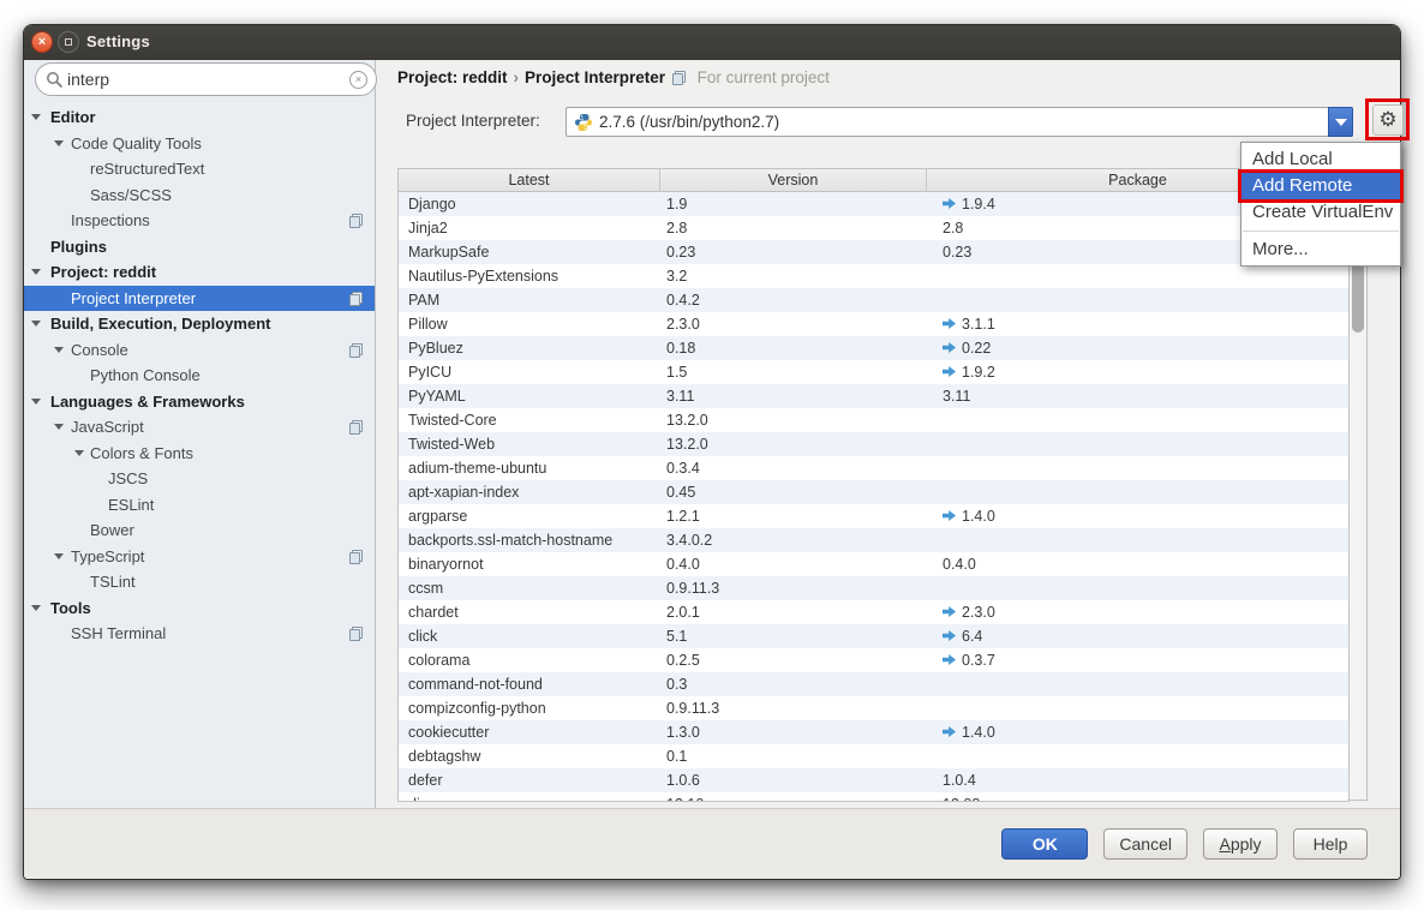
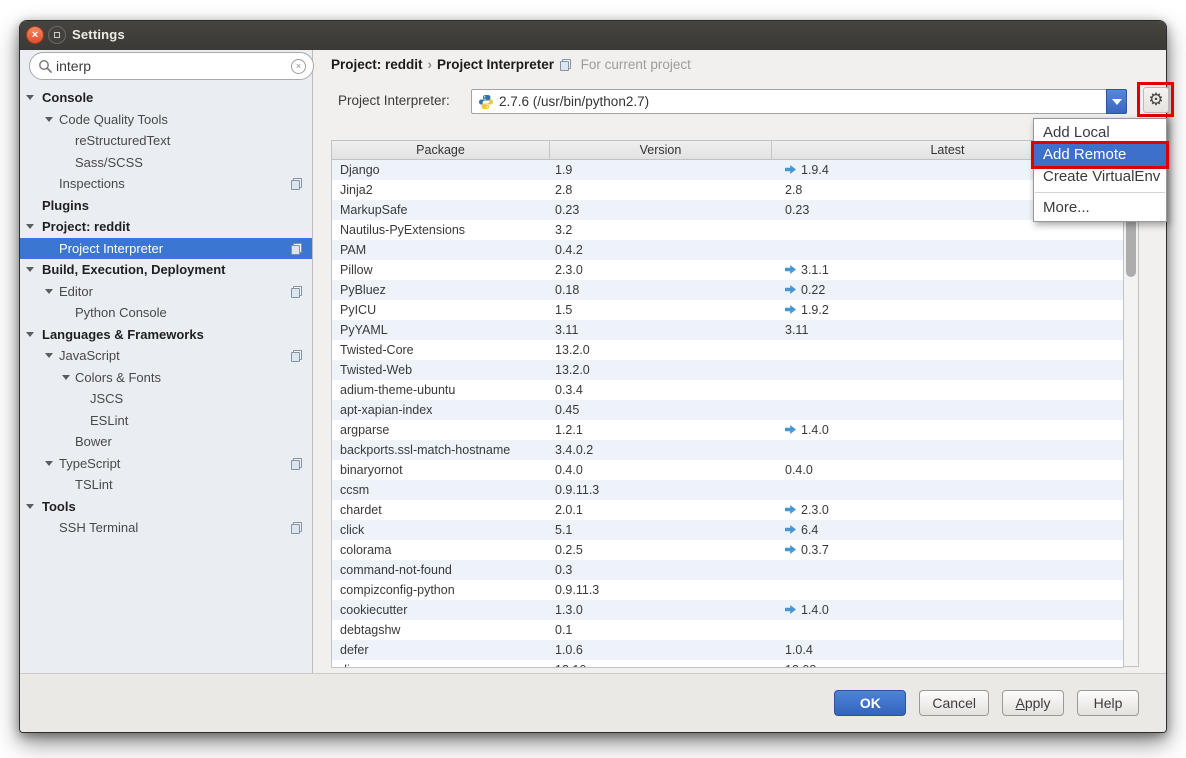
  ×
  Settings
  interp
  ×
- Editor
+ Console
  Code Quality Tools
  reStructuredText
  Sass/SCSS
  Inspections
  Plugins
  Project: reddit
  Project Interpreter
  Build, Execution, Deployment
- Console
+ Editor
  Python Console
  Languages & Frameworks
  JavaScript
  Colors & Fonts
  JSCS
  ESLint
  Bower
  TypeScript
  TSLint
  Tools
  SSH Terminal
  Project: reddit › Project Interpreter For current project
  Project Interpreter:
  2.7.6 (/usr/bin/python2.7)
  ⚙
- Latest
+ Package
  Version
- Package
+ Latest
  Django
  1.9
  1.9.4
  Jinja2
  2.8
  2.8
  MarkupSafe
  0.23
  0.23
  Nautilus-PyExtensions
  3.2
  PAM
  0.4.2
  Pillow
  2.3.0
  3.1.1
  PyBluez
  0.18
  0.22
  PyICU
  1.5
  1.9.2
  PyYAML
  3.11
  3.11
  Twisted-Core
  13.2.0
  Twisted-Web
  13.2.0
  adium-theme-ubuntu
  0.3.4
  apt-xapian-index
  0.45
  argparse
  1.2.1
  1.4.0
  backports.ssl-match-hostname
  3.4.0.2
  binaryornot
  0.4.0
  0.4.0
  ccsm
  0.9.11.3
  chardet
  2.0.1
  2.3.0
  click
  5.1
  6.4
  colorama
  0.2.5
  0.3.7
  command-not-found
  0.3
  compizconfig-python
  0.9.11.3
  cookiecutter
  1.3.0
  1.4.0
  debtagshw
  0.1
  defer
  1.0.6
  1.0.4
  Add Local
  Add Remote
  Create VirtualEnv
  More...
  OK
  Cancel
  Apply
  Help
